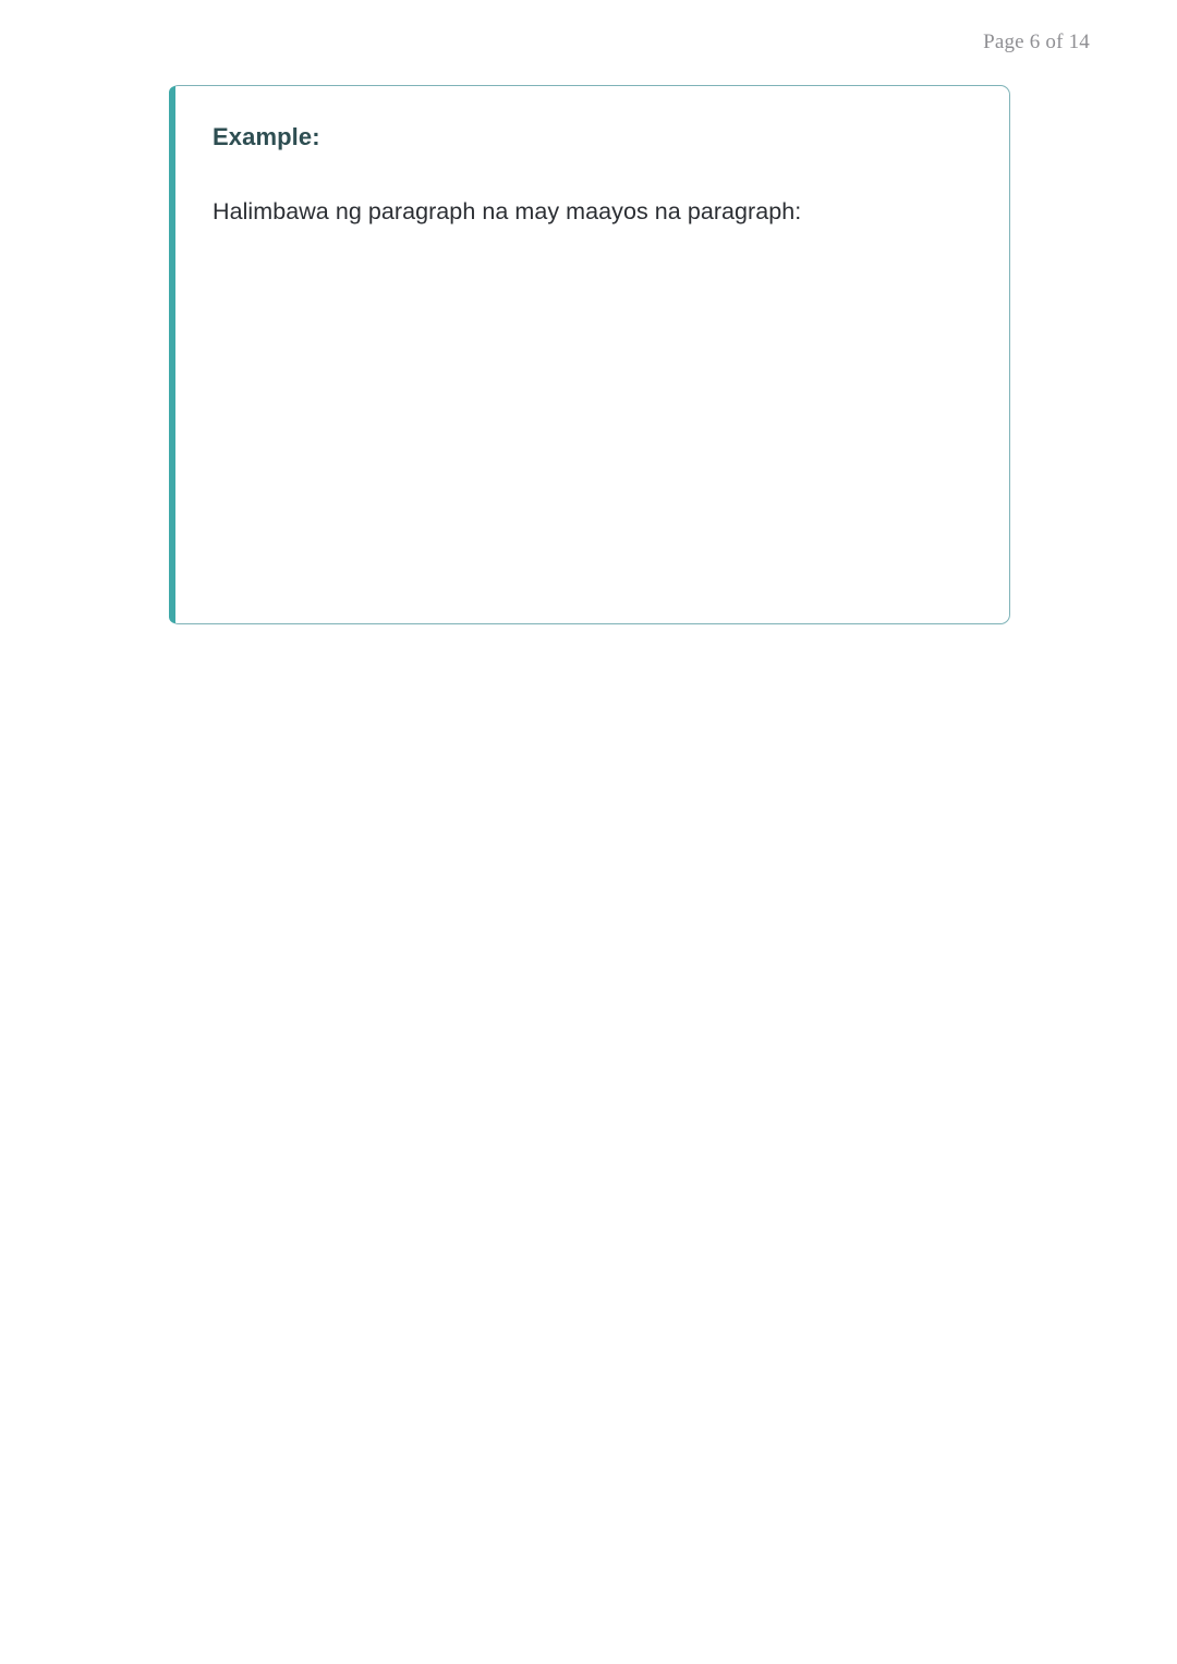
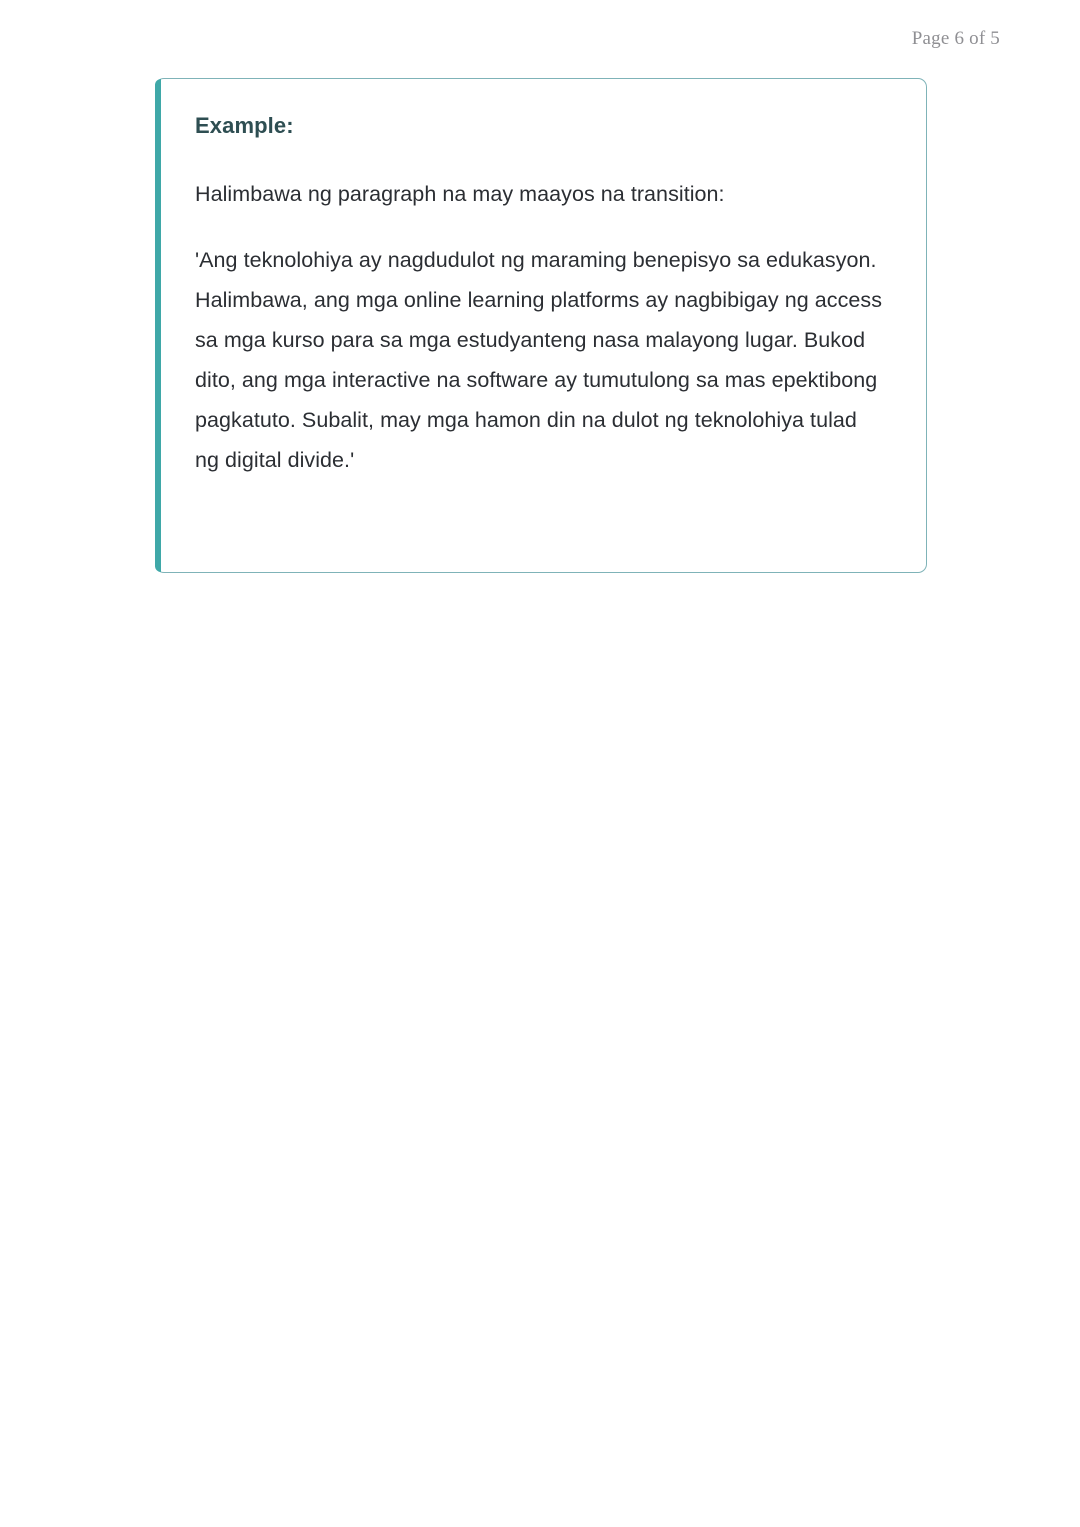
- Page 6 of 14
+ Page 6 of 5
  Example:
- Halimbawa ng paragraph na may maayos na paragraph:
+ Halimbawa ng paragraph na may maayos na transition:
+ 'Ang teknolohiya ay nagdudulot ng maraming benepisyo sa edukasyon. Halimbawa, ang mga online learning platforms ay nagbibigay ng access sa mga kurso para sa mga estudyanteng nasa malayong lugar. Bukod dito, ang mga interactive na software ay tumutulong sa mas epektibong pagkatuto. Subalit, may mga hamon din na dulot ng teknolohiya tulad ng digital divide.'
